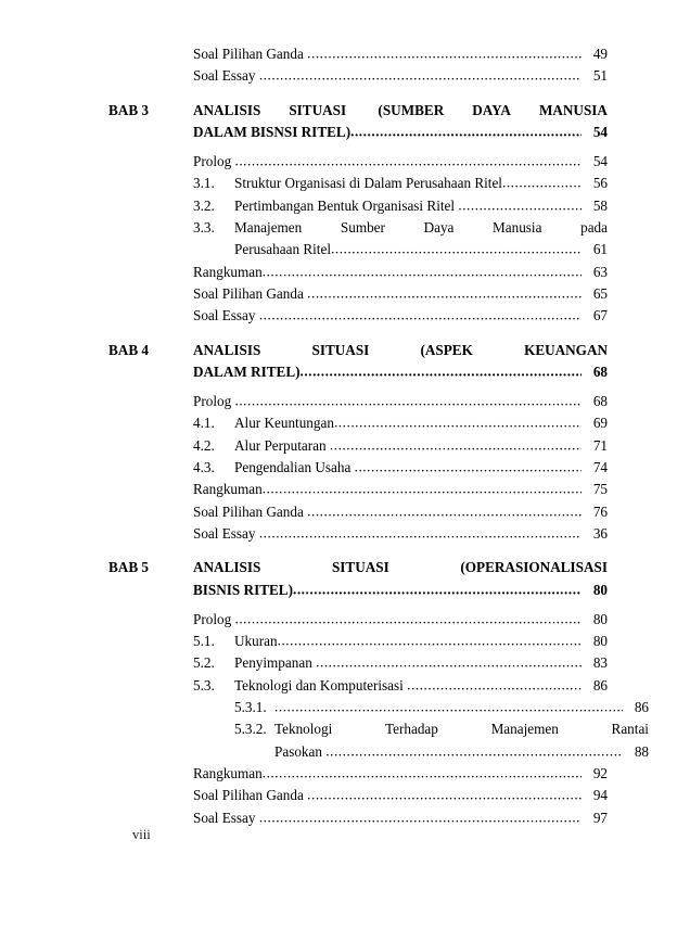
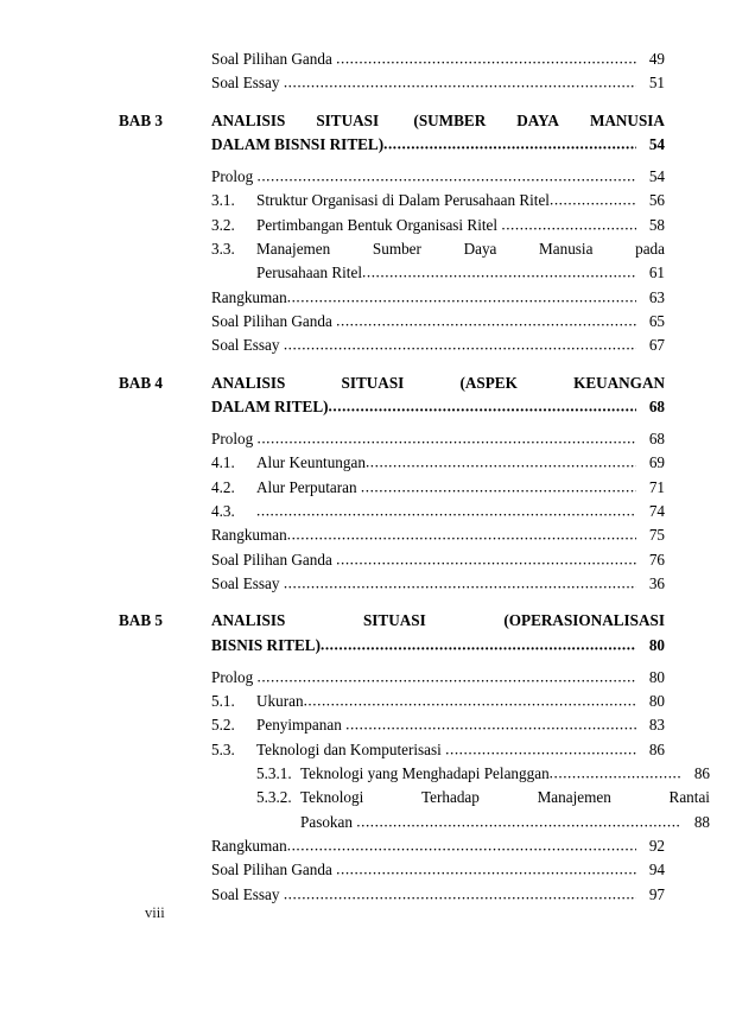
  Soal Pilihan Ganda
  49
  Soal Essay
  51
  BAB 3
  ANALISIS
  SITUASI
  (SUMBER
  DAYA
  MANUSIA
  DALAM BISNSI RITEL)
  54
  Prolog
  54
  3.1.
  Struktur Organisasi di Dalam Perusahaan Ritel
  56
  3.2.
  Pertimbangan Bentuk Organisasi Ritel
  58
  3.3.
  Manajemen
  Sumber
  Daya
  Manusia
  pada
  Perusahaan Ritel
  61
  Rangkuman
  63
  Soal Pilihan Ganda
  65
  Soal Essay
  67
  BAB 4
  ANALISIS
  SITUASI
  (ASPEK
  KEUANGAN
  DALAM RITEL)
  68
  Prolog
  68
  4.1.
  Alur Keuntungan
  69
  4.2.
  Alur Perputaran
  71
  4.3.
- Pengendalian Usaha
  74
  Rangkuman
  75
  Soal Pilihan Ganda
  76
  Soal Essay
  36
  BAB 5
  ANALISIS
  SITUASI
  (OPERASIONALISASI
  BISNIS RITEL)
  80
  Prolog
  80
  5.1.
  Ukuran
  80
  5.2.
  Penyimpanan
  83
  5.3.
  Teknologi dan Komputerisasi
  86
  5.3.1.
+ Teknologi yang Menghadapi Pelanggan
  86
  5.3.2.
  Teknologi
  Terhadap
  Manajemen
  Rantai
  Pasokan
  88
  Rangkuman
  92
  Soal Pilihan Ganda
  94
  Soal Essay
  97
  viii
